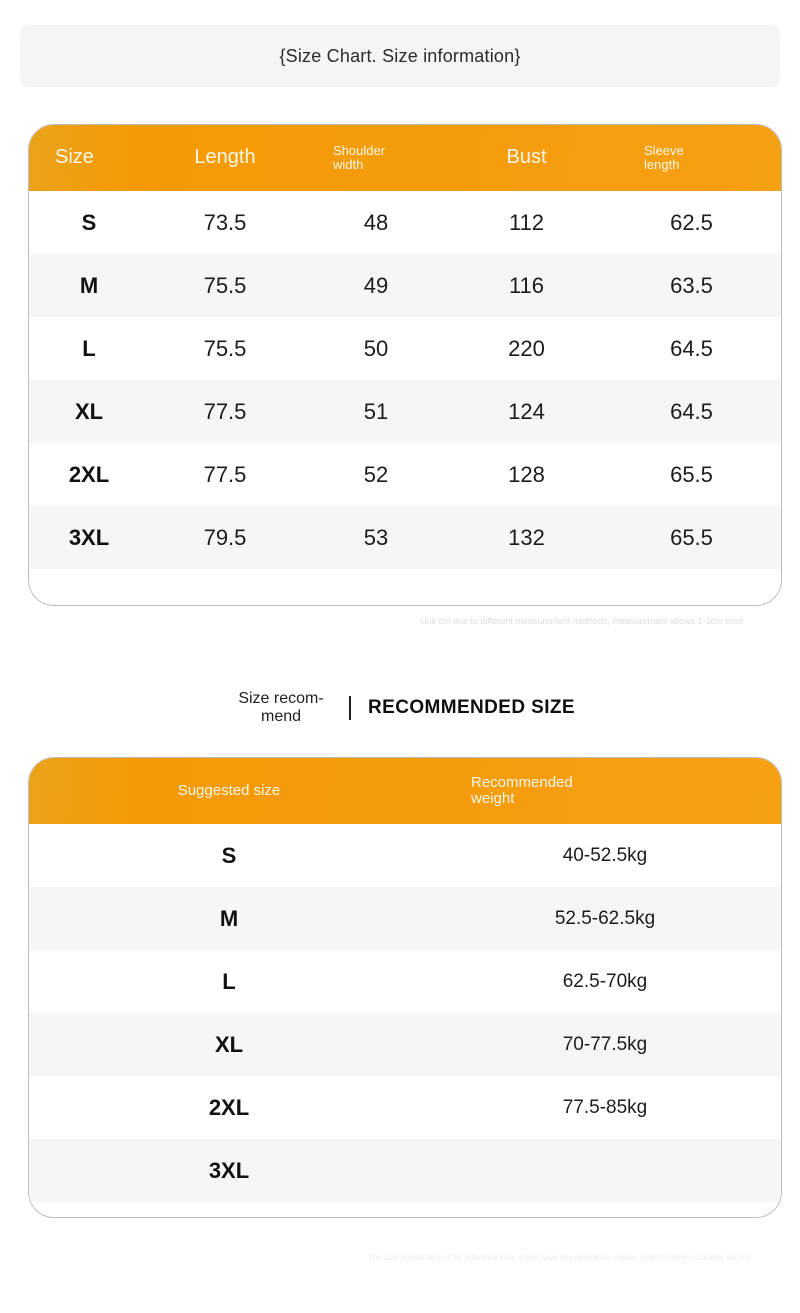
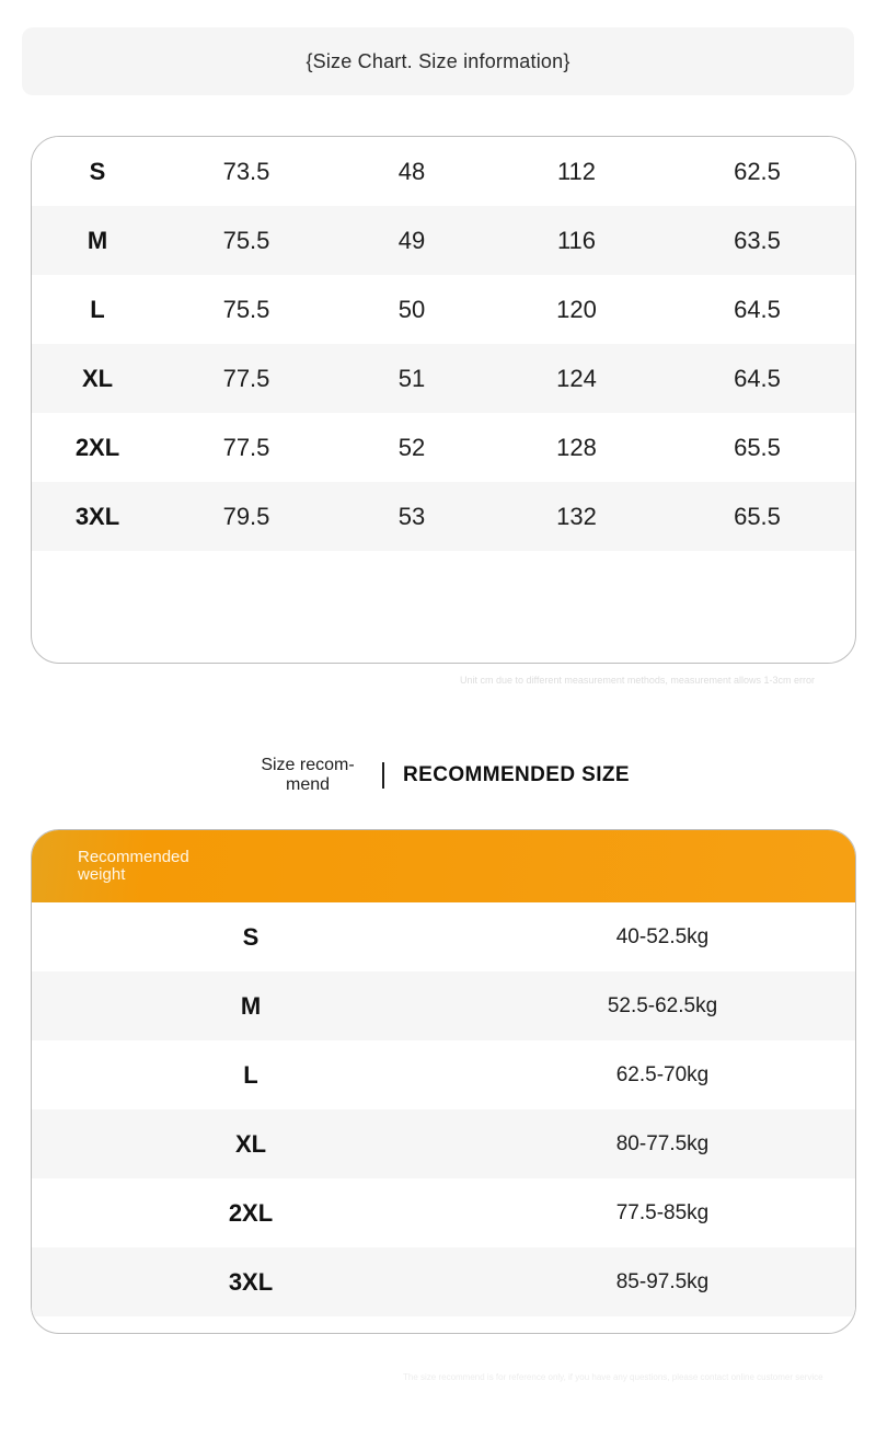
  {Size Chart. Size information}
- Size
- Length
- Shoulder
- width
- Bust
- Sleeve
- length
  S
  73.5
  48
  112
  62.5
  M
  75.5
  49
  116
  63.5
  L
  75.5
  50
- 220
+ 120
  64.5
  XL
  77.5
  51
  124
  64.5
  2XL
  77.5
  52
  128
  65.5
  3XL
  79.5
  53
  132
  65.5
  Unit cm due to different measurement methods, measurement allows 1-3cm error
  Size recom-
  mend
  RECOMMENDED SIZE
- Suggested size
  Recommended
  weight
  S
  40-52.5kg
  M
  52.5-62.5kg
  L
  62.5-70kg
  XL
- 70-77.5kg
+ 80-77.5kg
  2XL
  77.5-85kg
  3XL
+ 85-97.5kg
